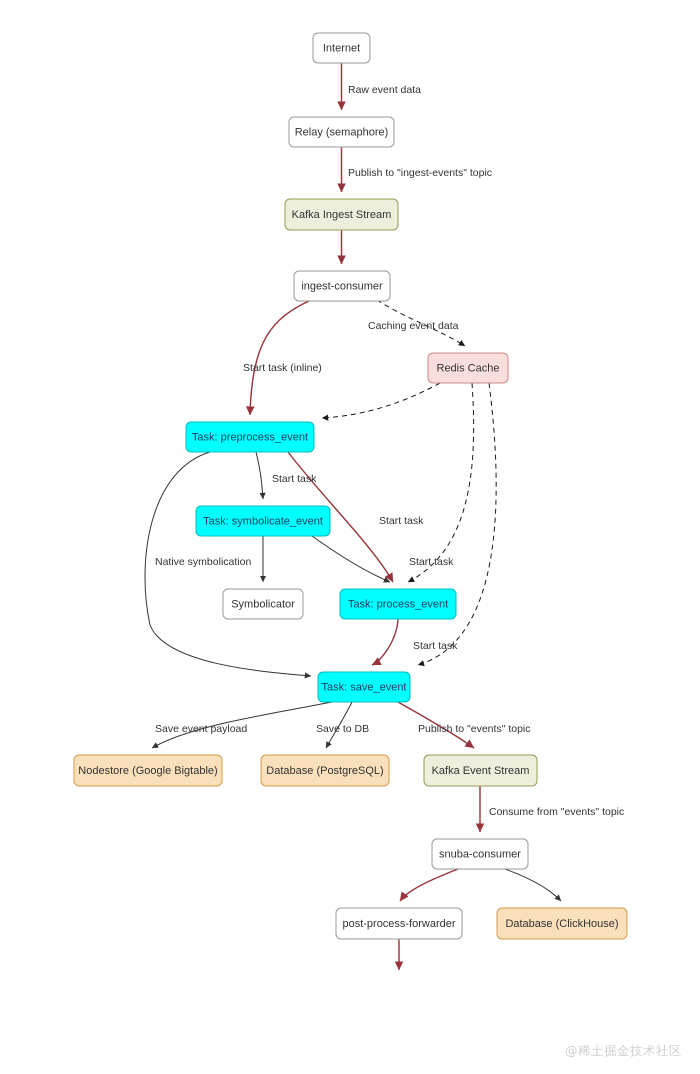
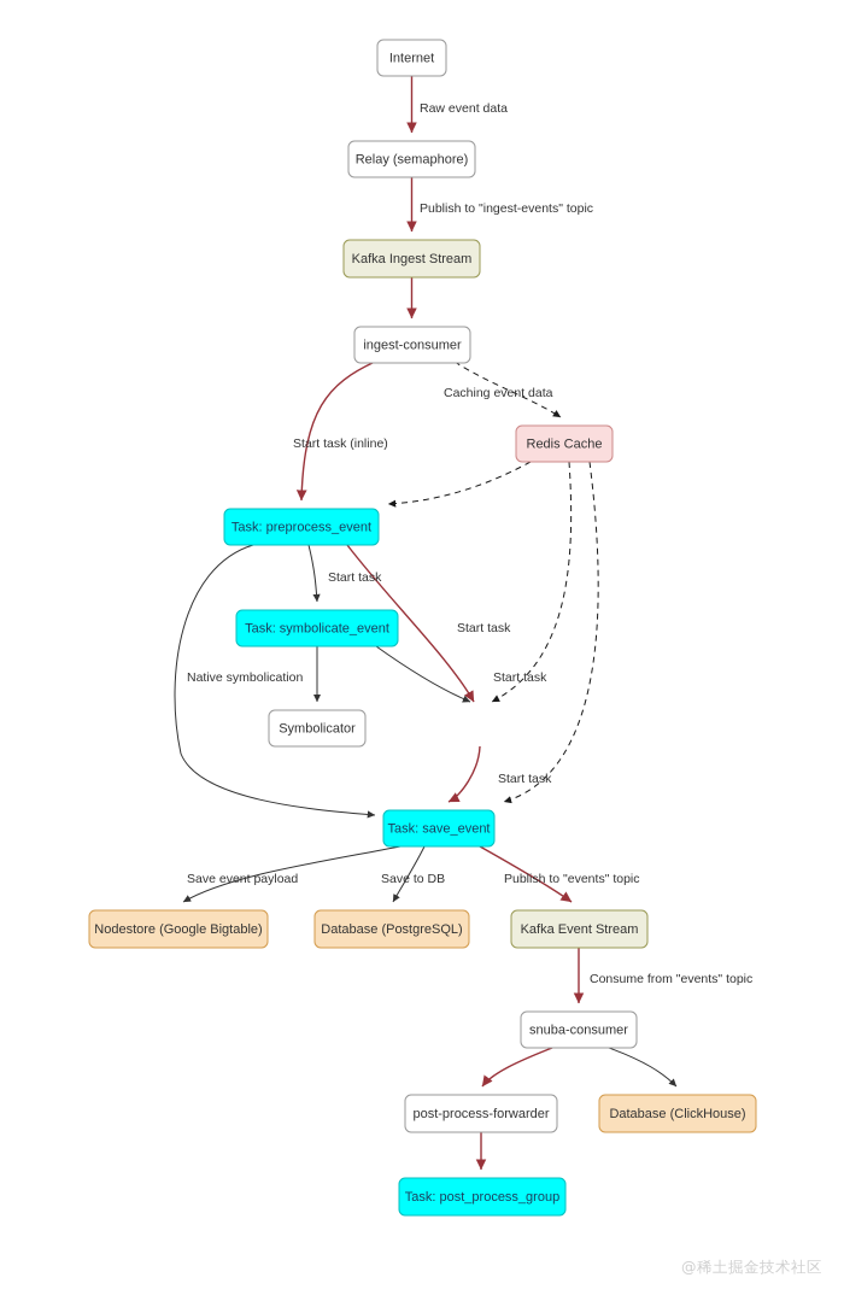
  Raw event data
  Publish to "ingest-events" topic
  Caching event data
  Start task (inline)
  Start task
  Start task
  Start task
  Start task
  Native symbolication
  Save event payload
  Save to DB
  Publish to "events" topic
  Consume from "events" topic
  Internet
  Relay (semaphore)
  Kafka Ingest Stream
  ingest-consumer
  Redis Cache
  Task: preprocess_event
  Task: symbolicate_event
  Symbolicator
- Task: process_event
  Task: save_event
  Nodestore (Google Bigtable)
  Database (PostgreSQL)
  Kafka Event Stream
  snuba-consumer
  post-process-forwarder
  Database (ClickHouse)
+ Task: post_process_group
  @稀土掘金技术社区
